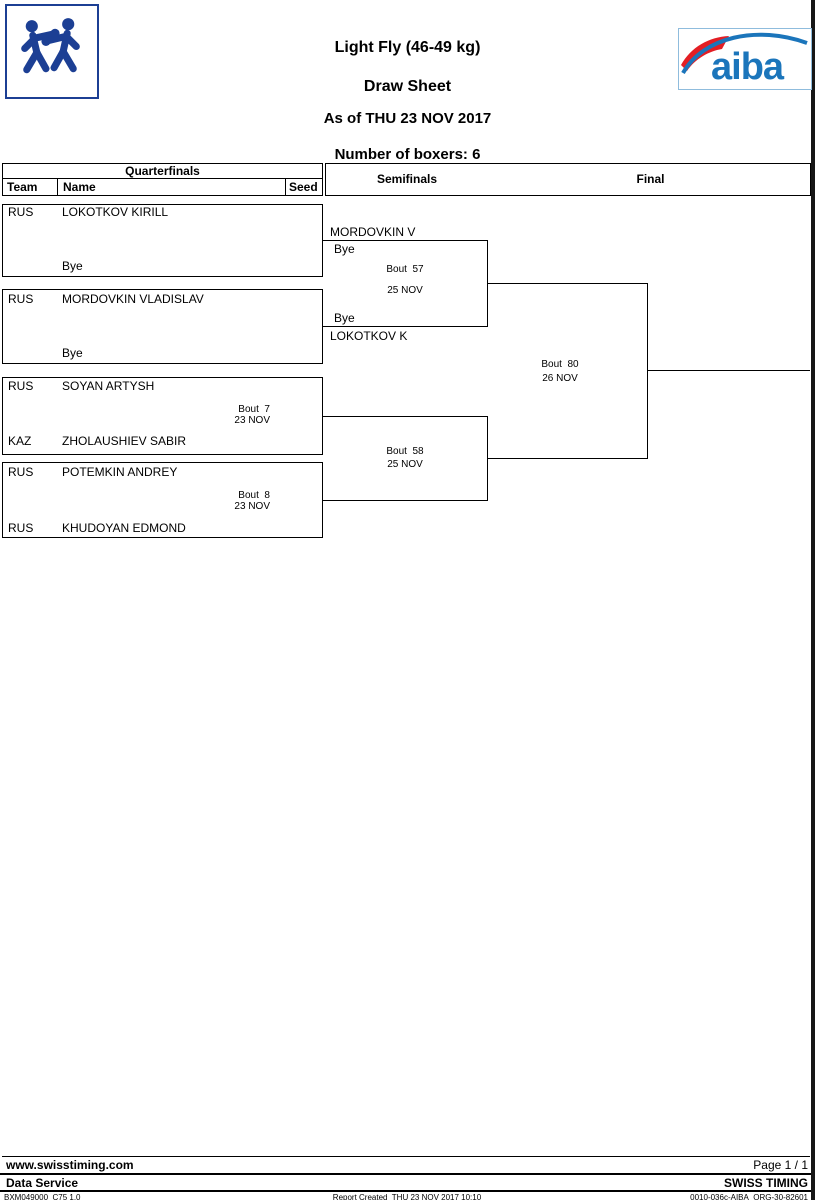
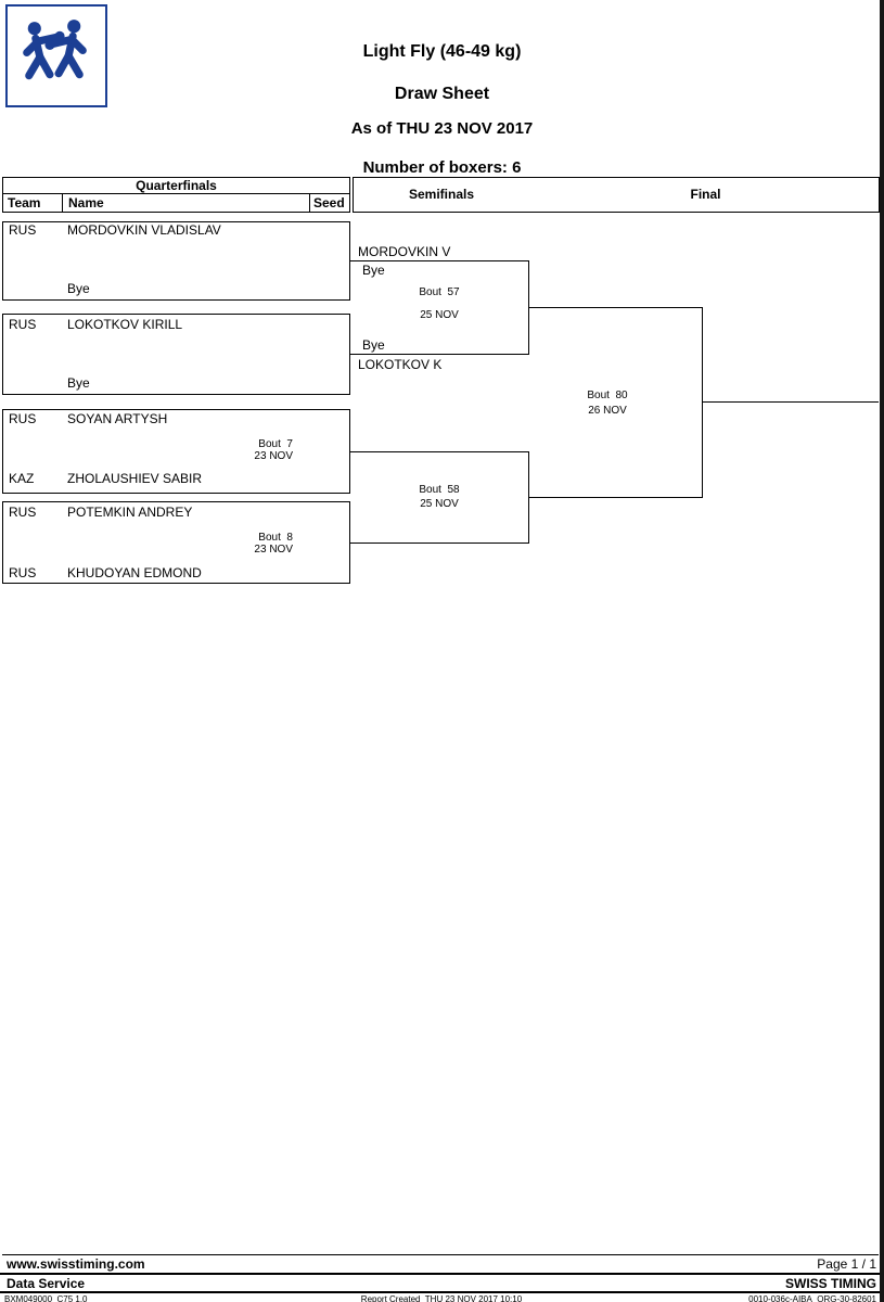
  Light Fly (46-49 kg)
  Draw Sheet
  As of THU 23 NOV 2017
  Number of boxers: 6
- aiba
  Quarterfinals
  Team
  Name
  Seed
  Semifinals
  Final
  RUS
- LOKOTKOV KIRILL
+ MORDOVKIN VLADISLAV
  Bye
  RUS
- MORDOVKIN VLADISLAV
+ LOKOTKOV KIRILL
  Bye
  RUS
  SOYAN ARTYSH
  Bout 7
  23 NOV
  KAZ
  ZHOLAUSHIEV SABIR
  RUS
  POTEMKIN ANDREY
  Bout 8
  23 NOV
  RUS
  KHUDOYAN EDMOND
  MORDOVKIN V
  Bye
  Bout 57
  25 NOV
  Bye
  LOKOTKOV K
  Bout 58
  25 NOV
  Bout 80
  26 NOV
  www.swisstiming.com
  Page 1 / 1
  Data Service
  SWISS TIMING
  BXM049000_C75 1.0
  Report Created THU 23 NOV 2017 10:10
  0010-036c-AIBA_ORG-30-82601
